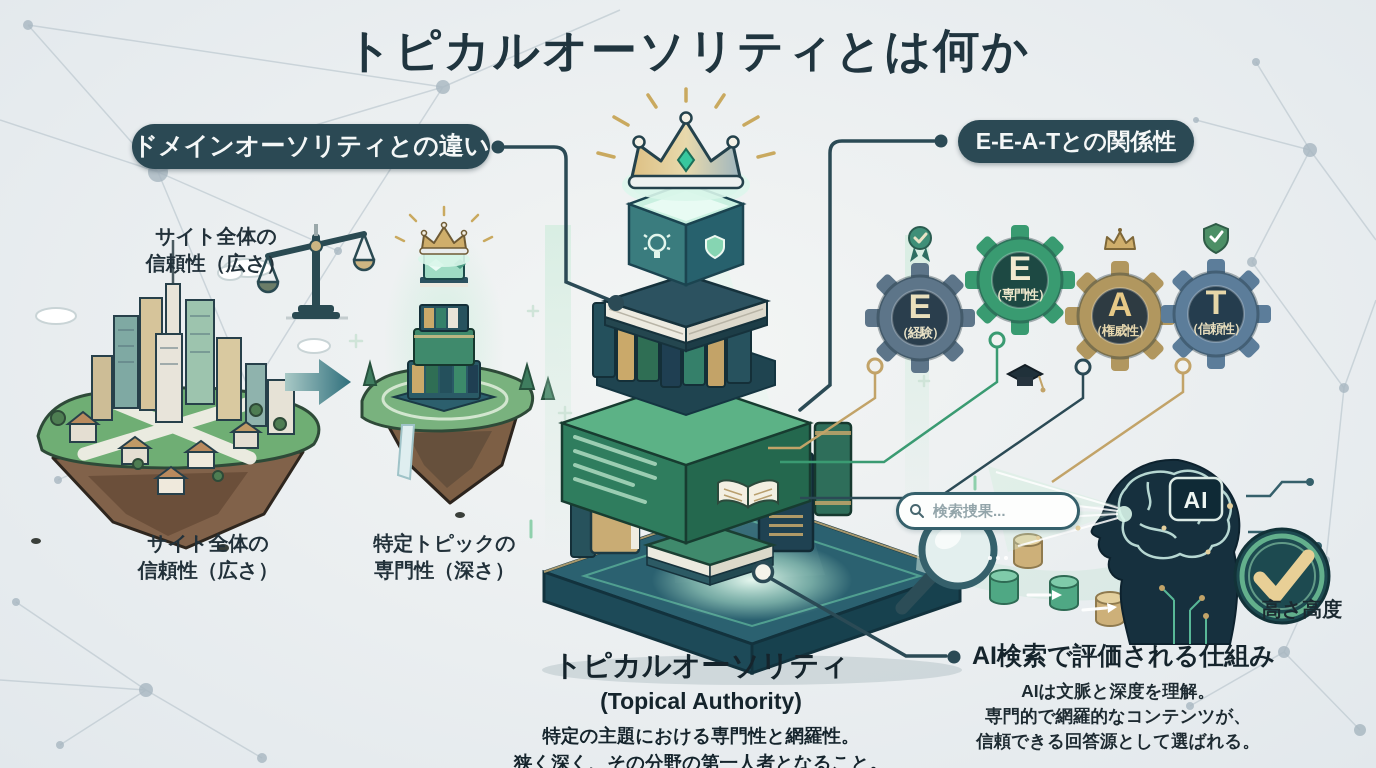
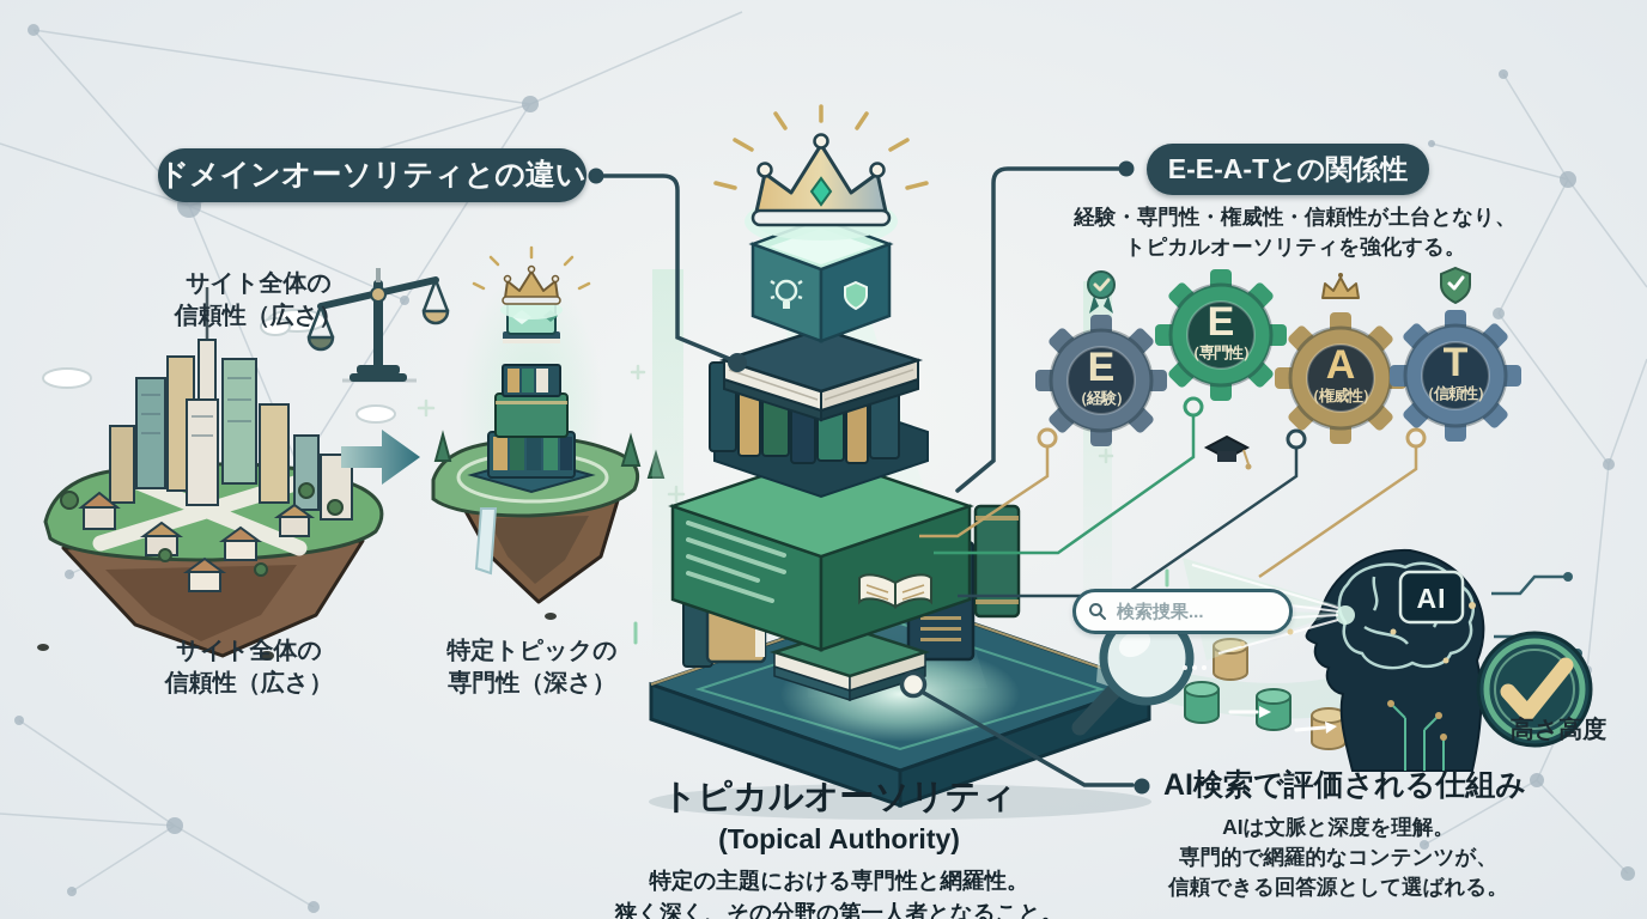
- トピカルオーソリティとは何か
  ドメインオーソリティとの違い
  E-E-A-Tとの関係性
+ 経験・専門性・権威性・信頼性が土台となり、
+ トピカルオーソリティを強化する。
  サイト全体の
  信頼性（広さ）
  サイト全体の
  信頼性（広さ）
  特定トピックの
  専門性（深さ）
  E
  （経験）
  E
  （専門性）
  A
  （権威性）
  T
  （信頼性）
  検索捜果...
  AI
  高さ高度
  AI検索で評価される仕組み
  AIは文脈と深度を理解。
  専門的で網羅的なコンテンツが、
  信頼できる回答源として選ばれる。
  トピカルオーソリティ
  (Topical Authority)
  特定の主題における専門性と網羅性。
  狭く深く、その分野の第一人者となること。
